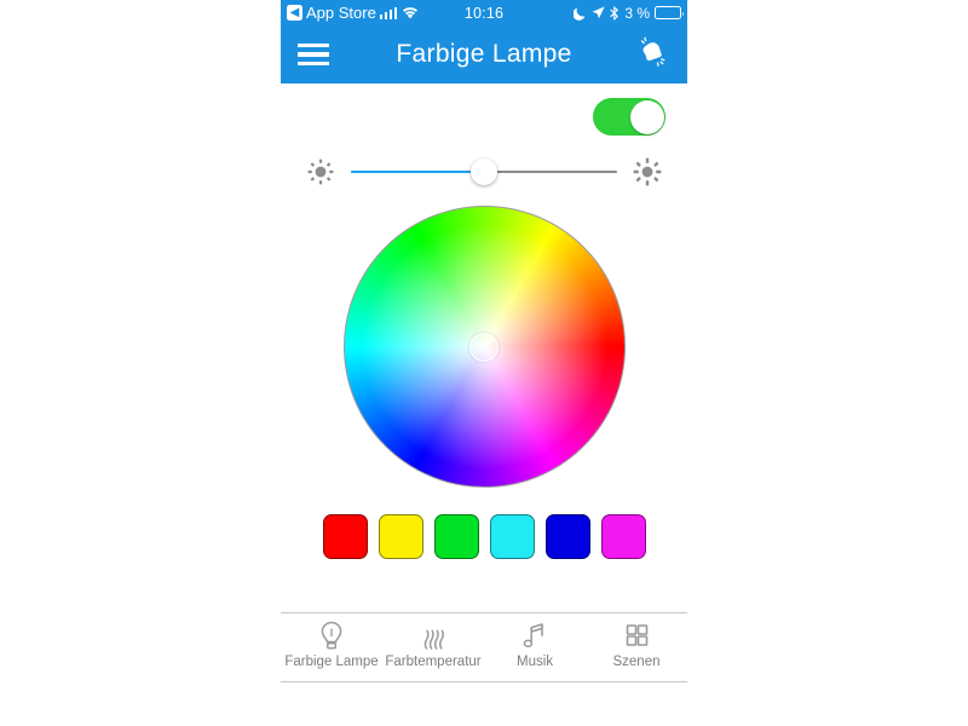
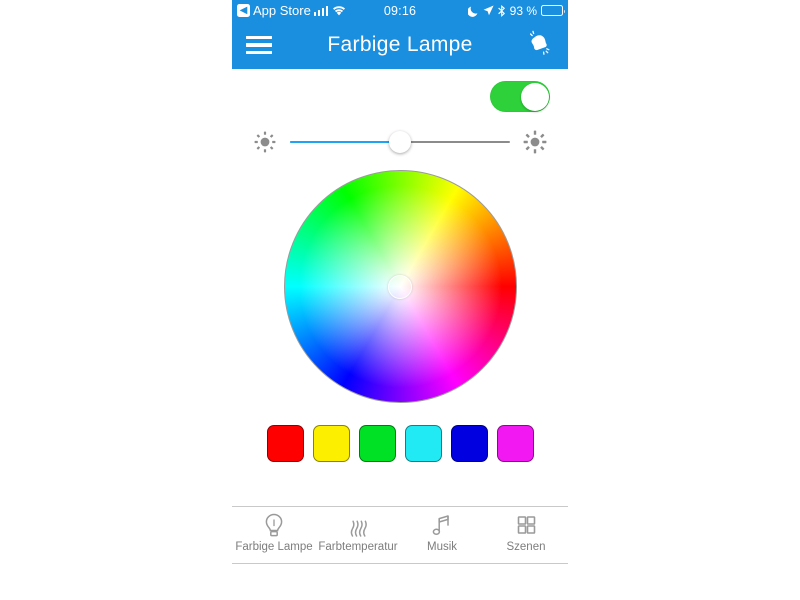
  ◀
  App Store
- 10:16
+ 09:16
- 3 %
+ 93 %
  Farbige Lampe
  Farbige Lampe
  Farbtemperatur
  Musik
  Szenen
